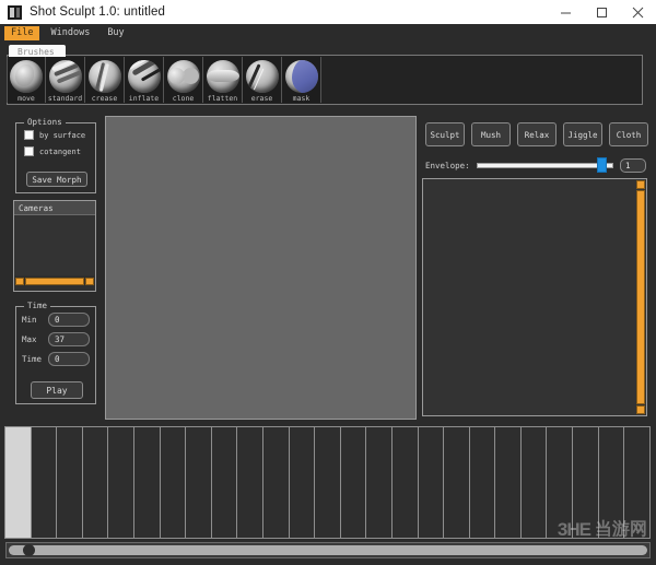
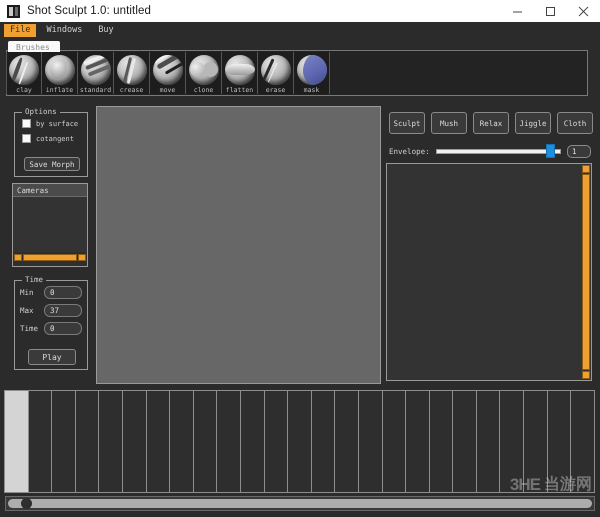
  Shot Sculpt 1.0: untitled
  File
  Windows
  Buy
  Brushes
+ clay
- move
+ inflate
  standard
  crease
- inflate
+ move
  clone
  flatten
  erase
  mask
  Options
  by surface
  cotangent
  Save Morph
  Cameras
  Time
  Min
  0
  Max
  37
  Time
  0
  Play
  Sculpt
  Mush
  Relax
  Jiggle
  Cloth
  Envelope:
  1
  3HE
  当游网
